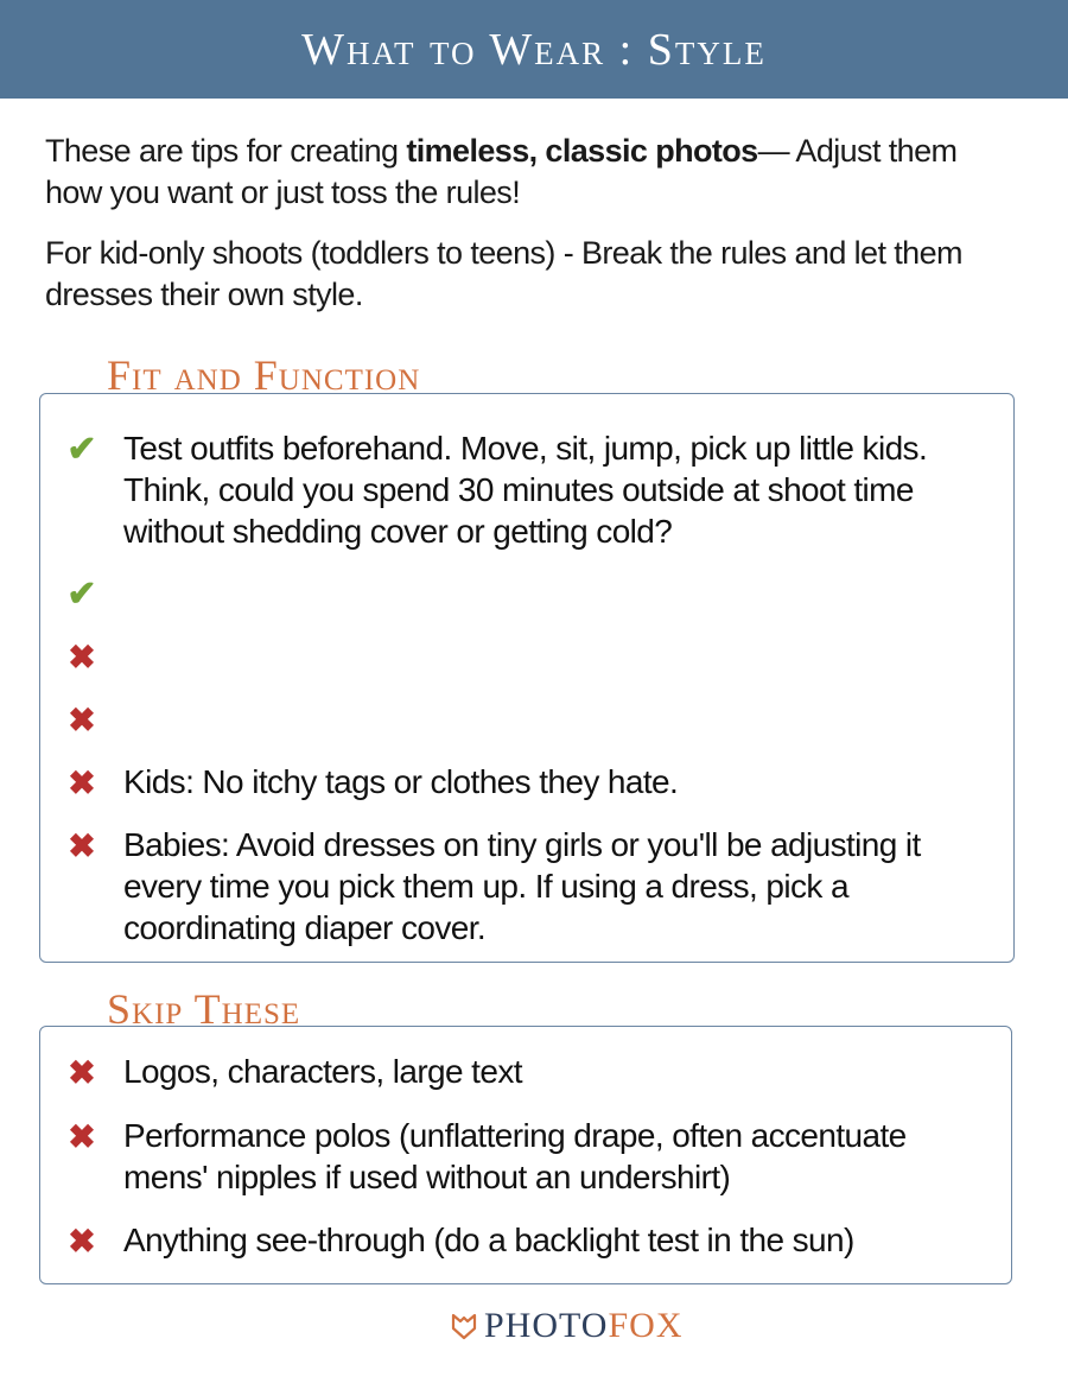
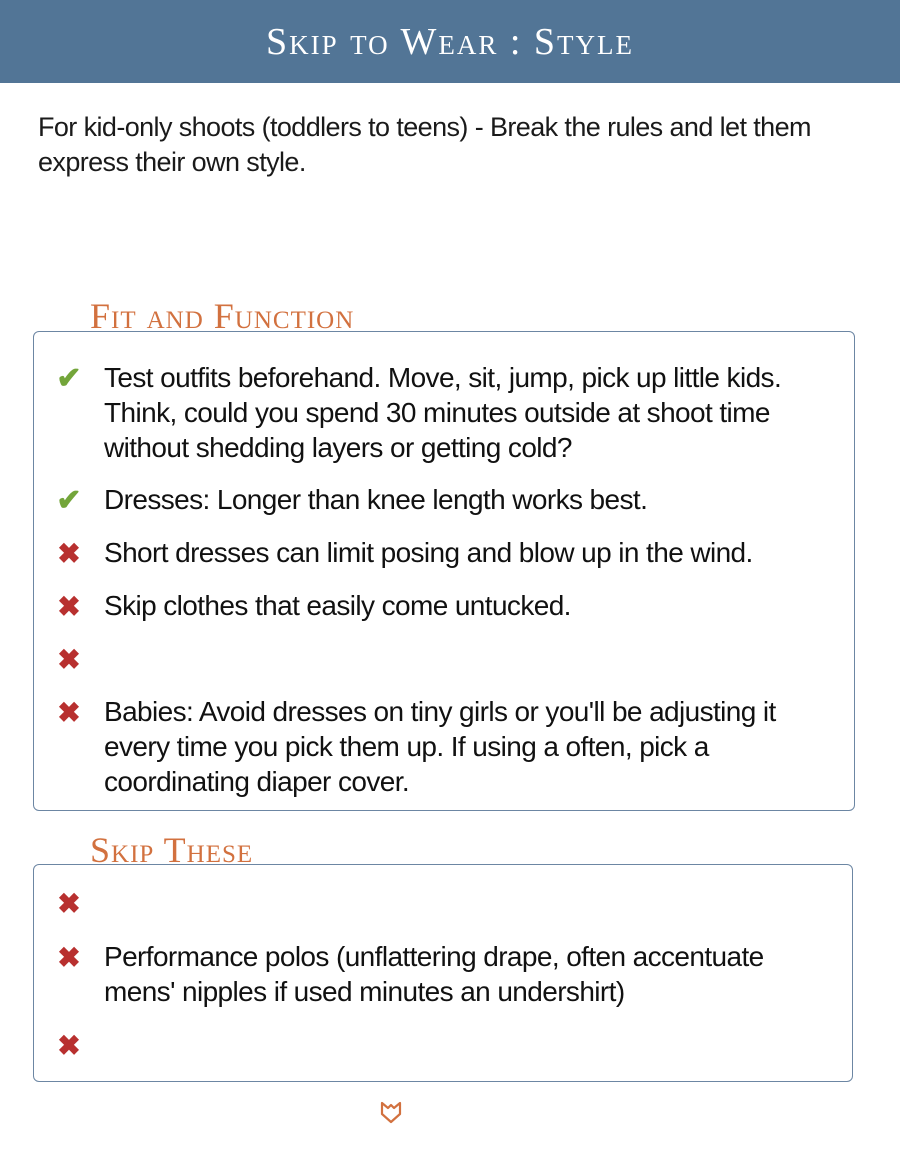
- What to Wear : Style
+ Skip to Wear : Style
- These are tips for creating timeless, classic photos— Adjust them how you want or just toss the rules!
- For kid-only shoots (toddlers to teens) - Break the rules and let them dresses their own style.
+ For kid-only shoots (toddlers to teens) - Break the rules and let them express their own style.
  Fit and Function
  ✔
- Test outfits beforehand. Move, sit, jump, pick up little kids. Think, could you spend 30 minutes outside at shoot time without shedding cover or getting cold?
+ Test outfits beforehand. Move, sit, jump, pick up little kids. Think, could you spend 30 minutes outside at shoot time without shedding layers or getting cold?
  ✔
+ Dresses: Longer than knee length works best.
  ✖
+ Short dresses can limit posing and blow up in the wind.
  ✖
+ Skip clothes that easily come untucked.
  ✖
- Kids: No itchy tags or clothes they hate.
  ✖
- Babies: Avoid dresses on tiny girls or you'll be adjusting it every time you pick them up. If using a dress, pick a coordinating diaper cover.
+ Babies: Avoid dresses on tiny girls or you'll be adjusting it every time you pick them up. If using a often, pick a coordinating diaper cover.
  Skip These
  ✖
- Logos, characters, large text
  ✖
- Performance polos (unflattering drape, often accentuate mens' nipples if used without an undershirt)
+ Performance polos (unflattering drape, often accentuate mens' nipples if used minutes an undershirt)
  ✖
- Anything see-through (do a backlight test in the sun)
- PHOTOFOX
